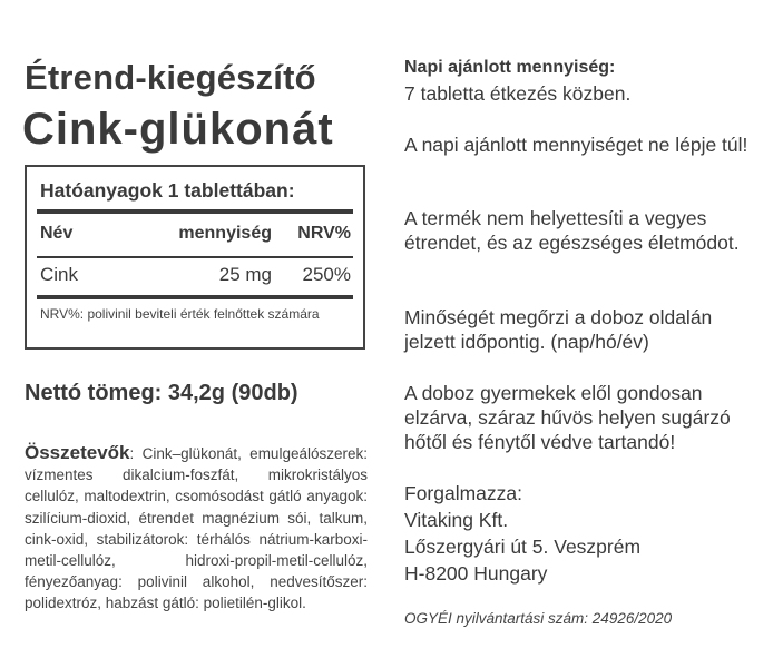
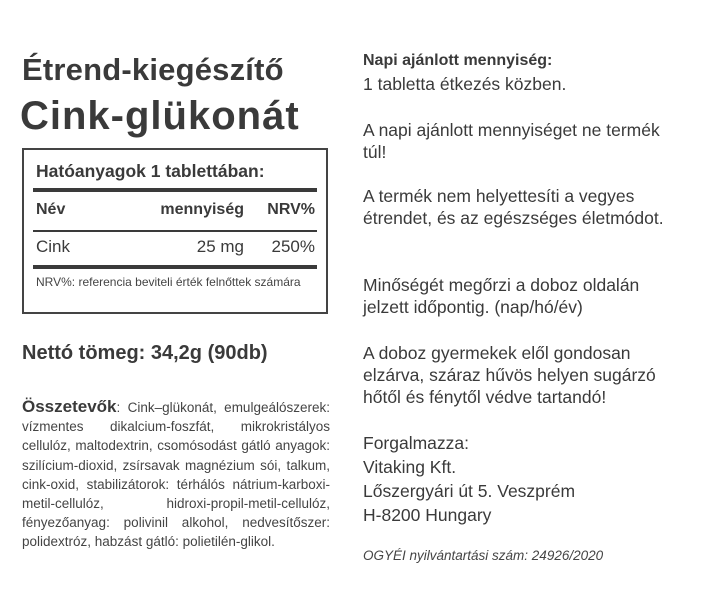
  Étrend-kiegészítő
  Cink-glükonát
  Hatóanyagok 1 tablettában:
  Név
  mennyiség
  NRV%
  Cink
  25 mg
  250%
- NRV%: polivinil beviteli érték felnőttek számára
+ NRV%: referencia beviteli érték felnőttek számára
  Nettó tömeg: 34,2g (90db)
- Összetevők: Cink–glükonát, emulgeálószerek: vízmentes dikalcium-foszfát, mikrokristályos cellulóz, maltodextrin, csomósodást gátló anyagok: szilícium-dioxid, étrendet magnézium sói, talkum, cink-oxid, stabilizátorok: térhálós nátrium-karboxi-metil-cellulóz, hidroxi-propil-metil-cellulóz, fényezőanyag: polivinil alkohol, nedvesítőszer: polidextróz, habzást gátló: polietilén-glikol.
+ Összetevők: Cink–glükonát, emulgeálószerek: vízmentes dikalcium-foszfát, mikrokristályos cellulóz, maltodextrin, csomósodást gátló anyagok: szilícium-dioxid, zsírsavak magnézium sói, talkum, cink-oxid, stabilizátorok: térhálós nátrium-karboxi-metil-cellulóz, hidroxi-propil-metil-cellulóz, fényezőanyag: polivinil alkohol, nedvesítőszer: polidextróz, habzást gátló: polietilén-glikol.
  Napi ajánlott mennyiség:
- 7 tabletta étkezés közben.
+ 1 tabletta étkezés közben.
- A napi ajánlott mennyiséget ne lépje túl!
+ A napi ajánlott mennyiséget ne termék túl!
  A termék nem helyettesíti a vegyes étrendet, és az egészséges életmódot.
  Minőségét megőrzi a doboz oldalán jelzett időpontig. (nap/hó/év)
  A doboz gyermekek elől gondosan elzárva, száraz hűvös helyen sugárzó hőtől és fénytől védve tartandó!
  Forgalmazza:
  Vitaking Kft.
  Lőszergyári út 5. Veszprém
  H-8200 Hungary
  OGYÉI nyilvántartási szám: 24926/2020
